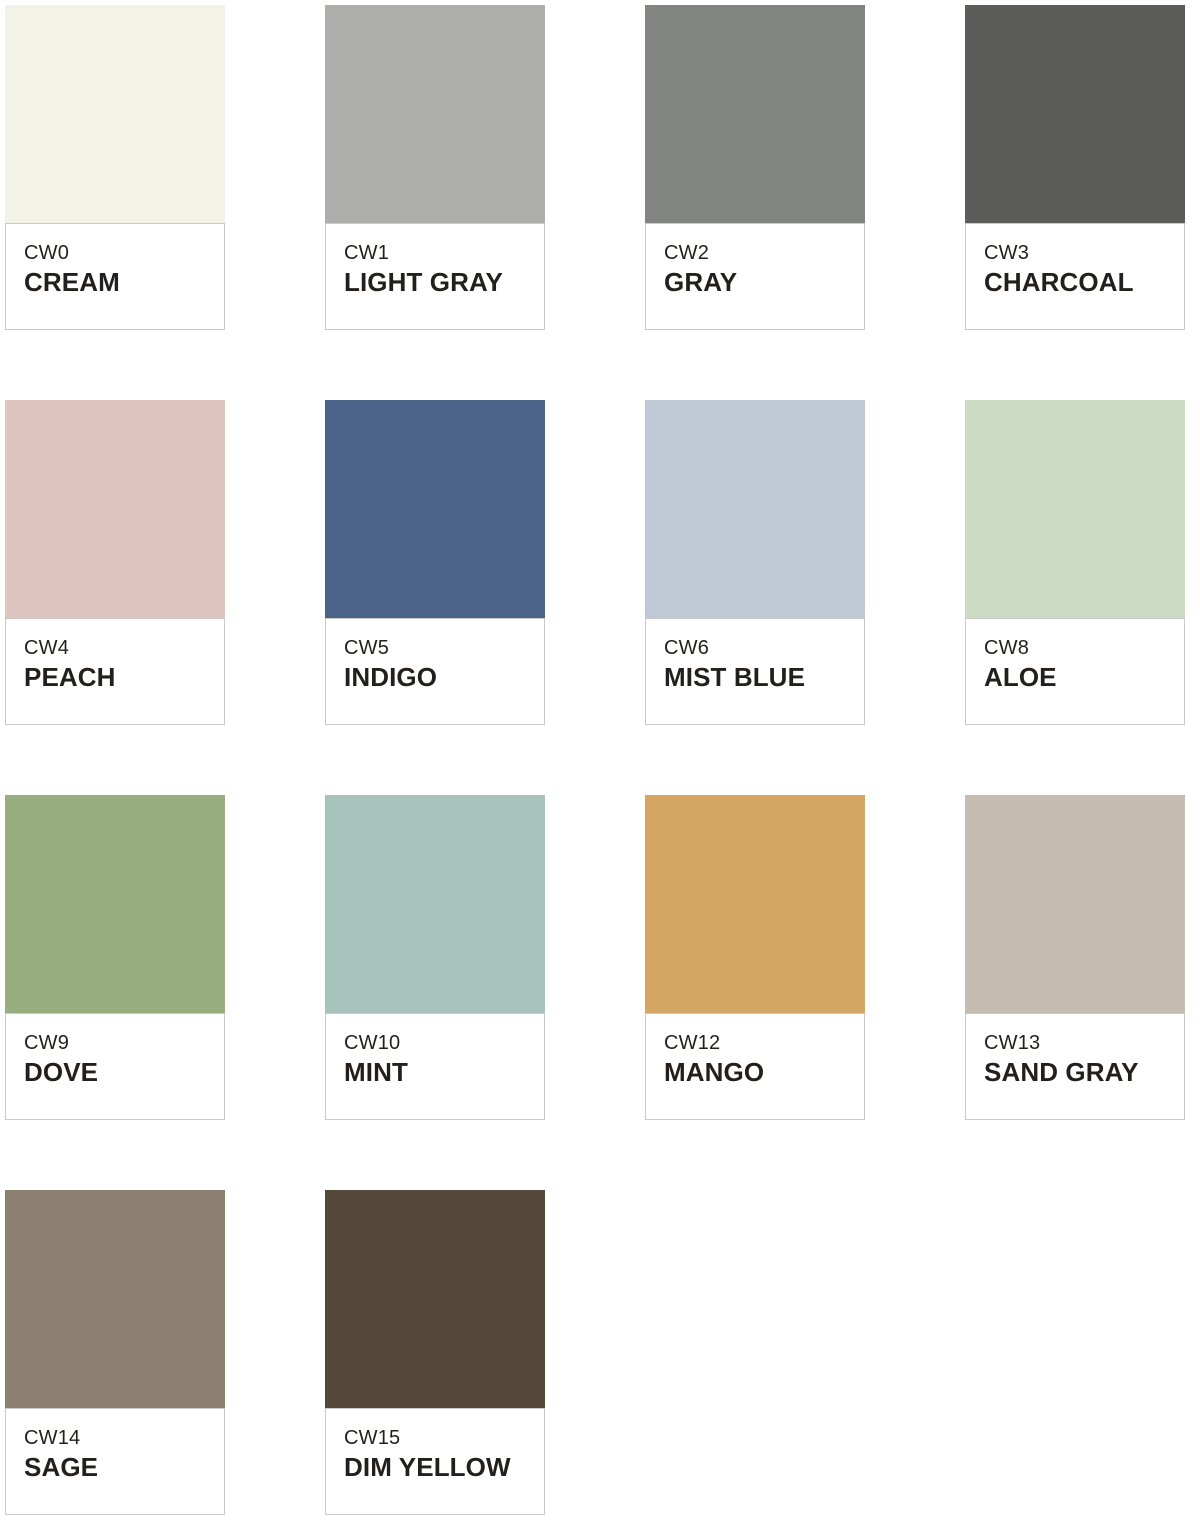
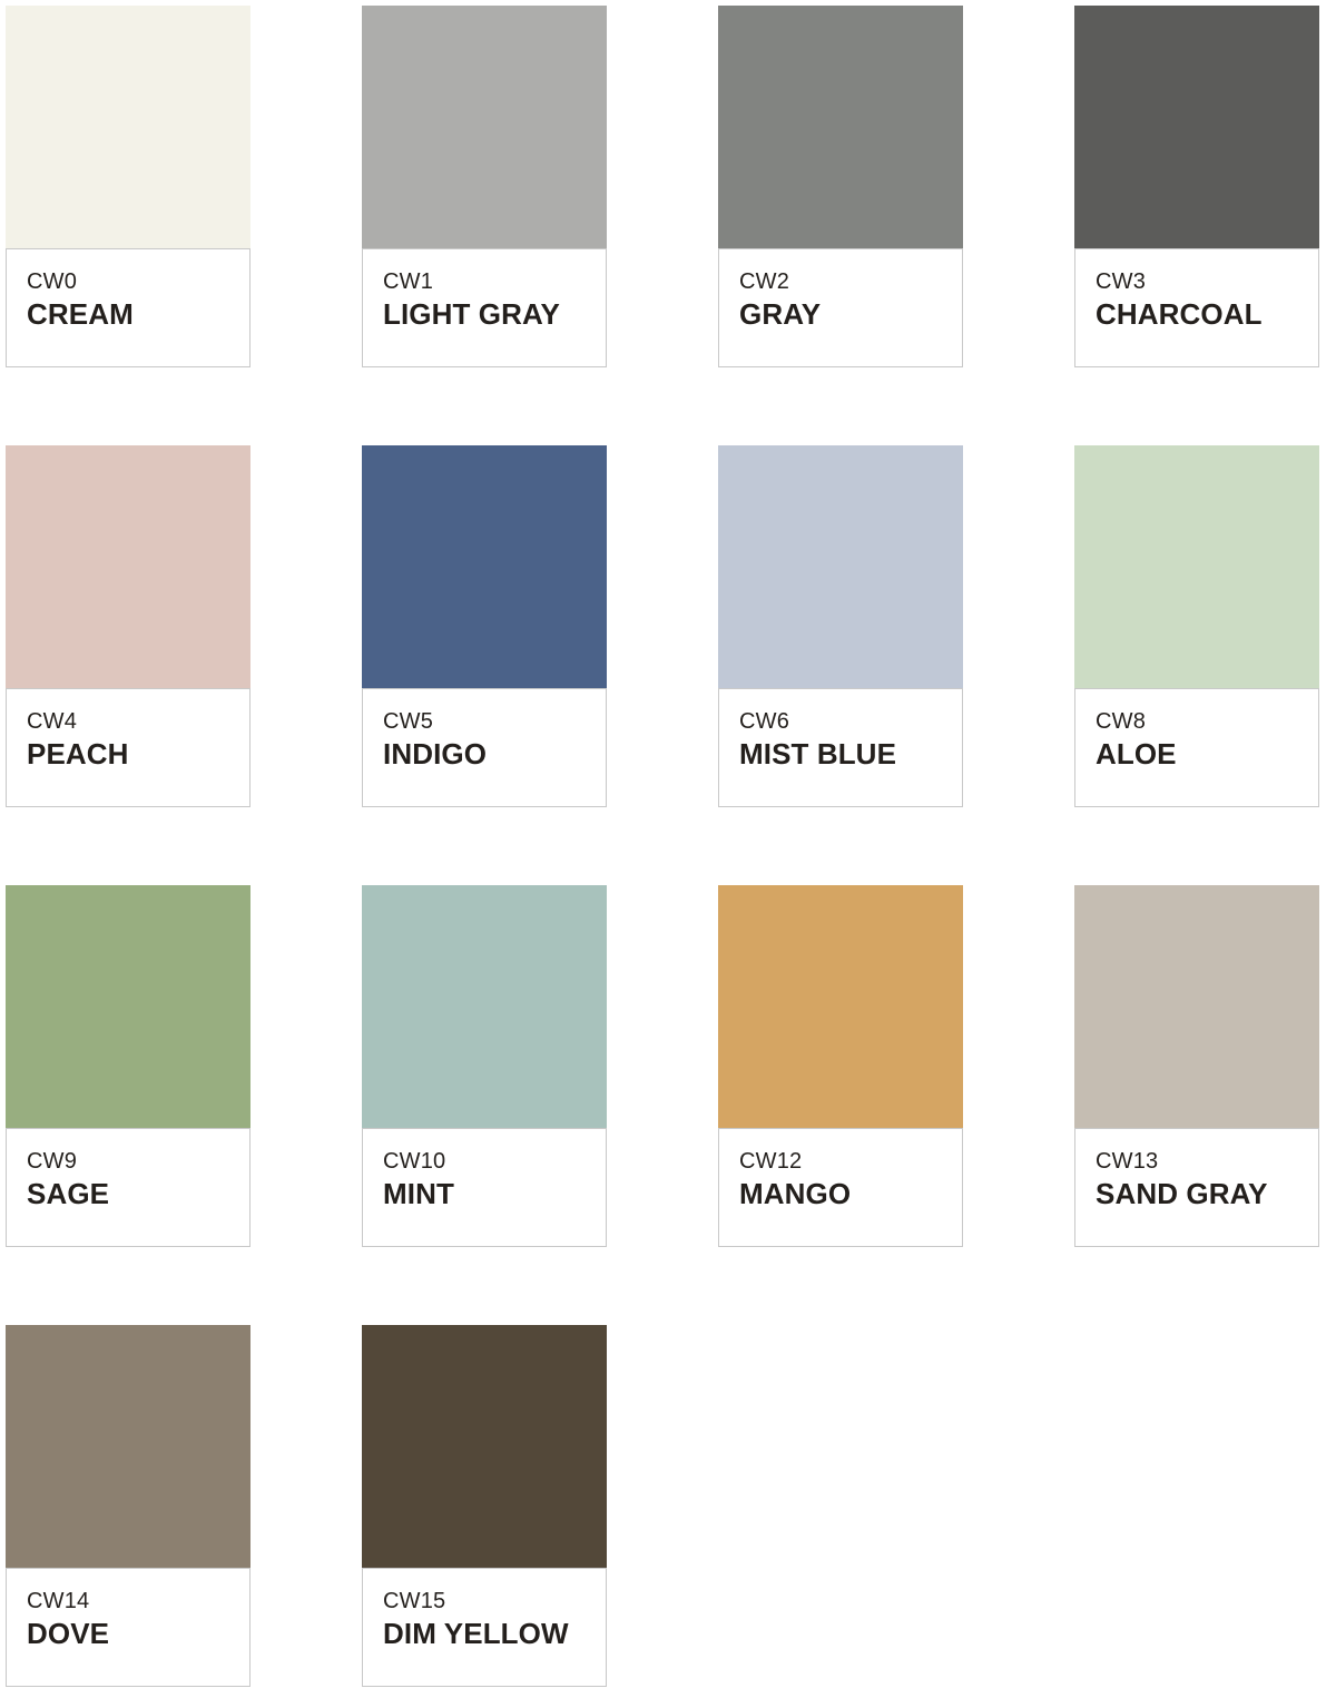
  CW0
  CREAM
  CW1
  LIGHT GRAY
  CW2
  GRAY
  CW3
  CHARCOAL
  CW4
  PEACH
  CW5
  INDIGO
  CW6
  MIST BLUE
  CW8
  ALOE
  CW9
- DOVE
+ SAGE
  CW10
  MINT
  CW12
  MANGO
  CW13
  SAND GRAY
  CW14
- SAGE
+ DOVE
  CW15
  DIM YELLOW
